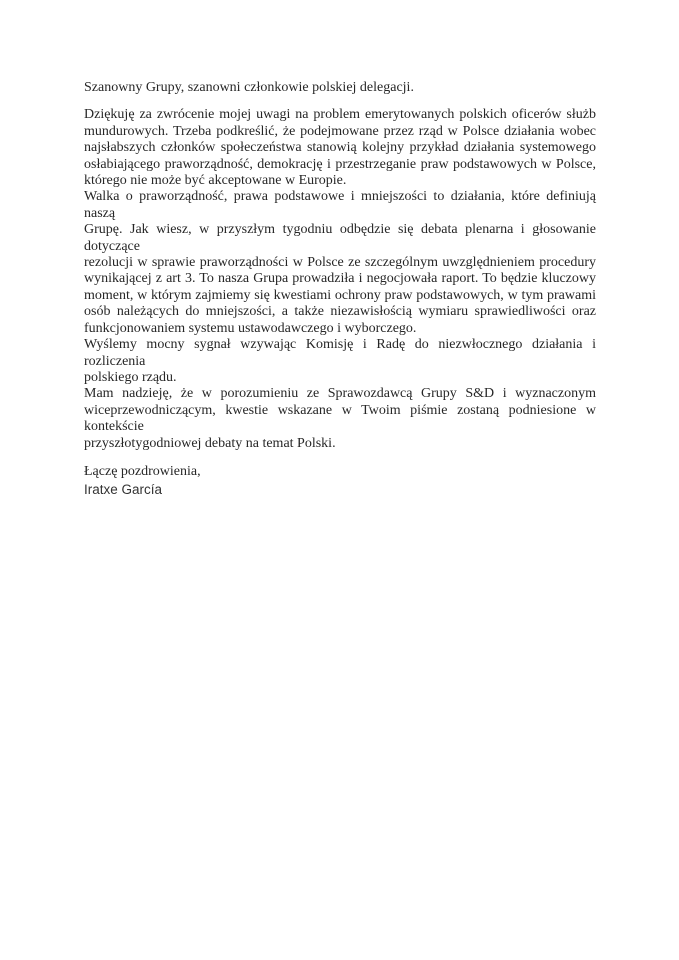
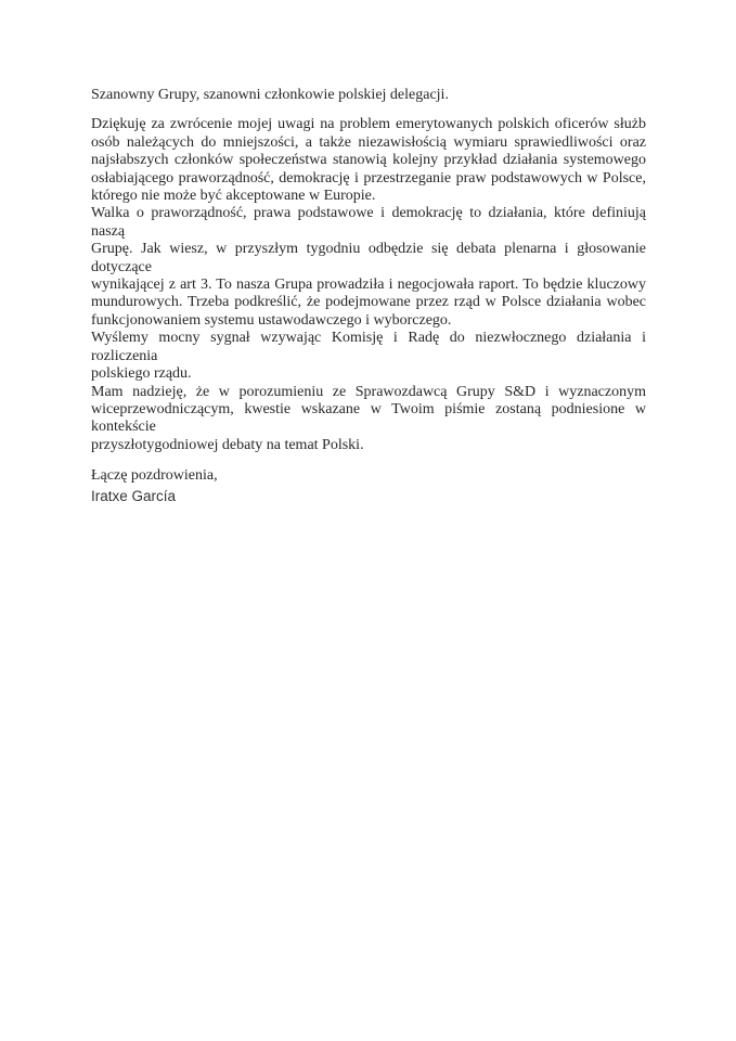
  Szanowny Grupy, szanowni członkowie polskiej delegacji.
  Dziękuję za zwrócenie mojej uwagi na problem emerytowanych polskich oficerów służb
- mundurowych. Trzeba podkreślić, że podejmowane przez rząd w Polsce działania wobec
+ osób należących do mniejszości, a także niezawisłością wymiaru sprawiedliwości oraz
  najsłabszych członków społeczeństwa stanowią kolejny przykład działania systemowego
  osłabiającego praworządność, demokrację i przestrzeganie praw podstawowych w Polsce,
  którego nie może być akceptowane w Europie.
- Walka o praworządność, prawa podstawowe i mniejszości to działania, które definiują naszą
+ Walka o praworządność, prawa podstawowe i demokrację to działania, które definiują naszą
  Grupę. Jak wiesz, w przyszłym tygodniu odbędzie się debata plenarna i głosowanie dotyczące
- rezolucji w sprawie praworządności w Polsce ze szczególnym uwzględnieniem procedury
  wynikającej z art 3. To nasza Grupa prowadziła i negocjowała raport. To będzie kluczowy
- moment, w którym zajmiemy się kwestiami ochrony praw podstawowych, w tym prawami
- osób należących do mniejszości, a także niezawisłością wymiaru sprawiedliwości oraz
+ mundurowych. Trzeba podkreślić, że podejmowane przez rząd w Polsce działania wobec
  funkcjonowaniem systemu ustawodawczego i wyborczego.
  Wyślemy mocny sygnał wzywając Komisję i Radę do niezwłocznego działania i rozliczenia
  polskiego rządu.
  Mam nadzieję, że w porozumieniu ze Sprawozdawcą Grupy S&D i wyznaczonym
  wiceprzewodniczącym, kwestie wskazane w Twoim piśmie zostaną podniesione w kontekście
  przyszłotygodniowej debaty na temat Polski.
  Łączę pozdrowienia,
  Iratxe García
